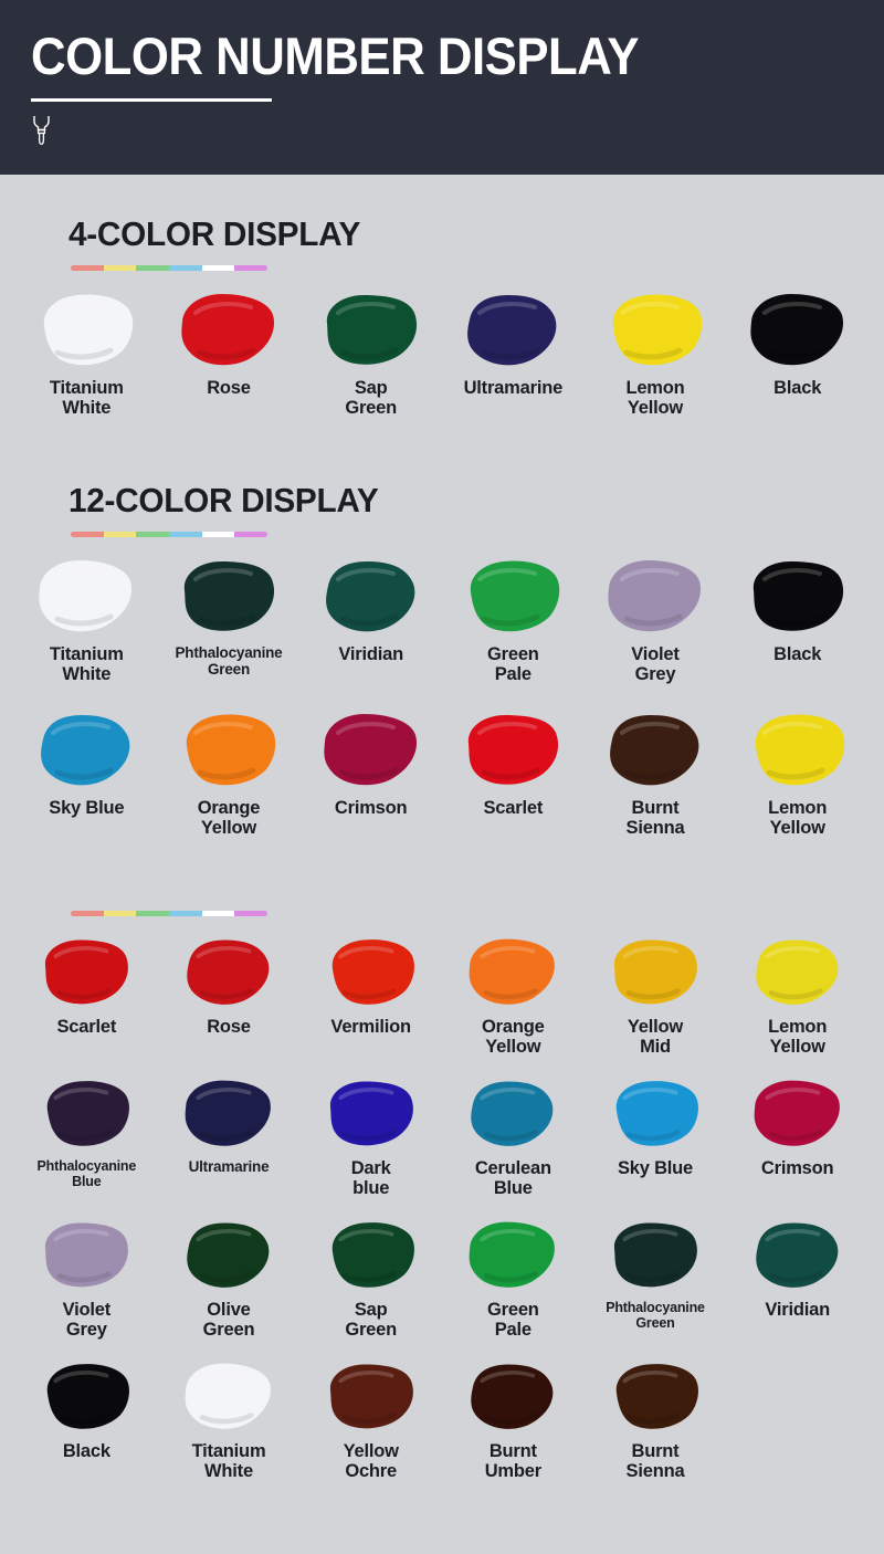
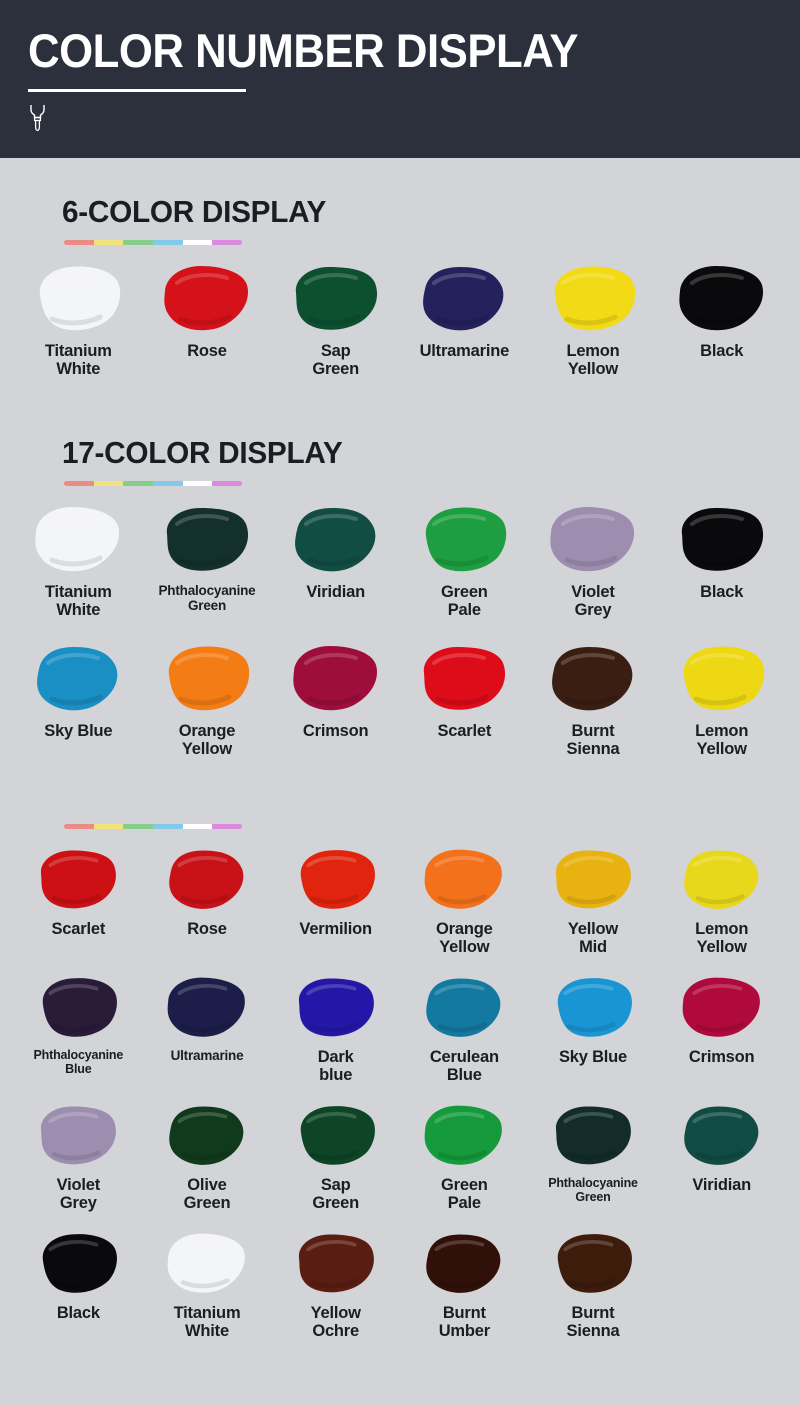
  COLOR NUMBER DISPLAY
- 4-COLOR DISPLAY
+ 6-COLOR DISPLAY
  Titanium
  White
  Rose
  Sap
  Green
  Ultramarine
  Lemon
  Yellow
  Black
- 12-COLOR DISPLAY
+ 17-COLOR DISPLAY
  Titanium
  White
  Phthalocyanine
  Green
  Viridian
  Green
  Pale
  Violet
  Grey
  Black
  Sky Blue
  Orange
  Yellow
  Crimson
  Scarlet
  Burnt
  Sienna
  Lemon
  Yellow
  Scarlet
  Rose
  Vermilion
  Orange
  Yellow
  Yellow
  Mid
  Lemon
  Yellow
  Phthalocyanine
  Blue
  Ultramarine
  Dark
  blue
  Cerulean
  Blue
  Sky Blue
  Crimson
  Violet
  Grey
  Olive
  Green
  Sap
  Green
  Green
  Pale
  Phthalocyanine
  Green
  Viridian
  Black
  Titanium
  White
  Yellow
  Ochre
  Burnt
  Umber
  Burnt
  Sienna
